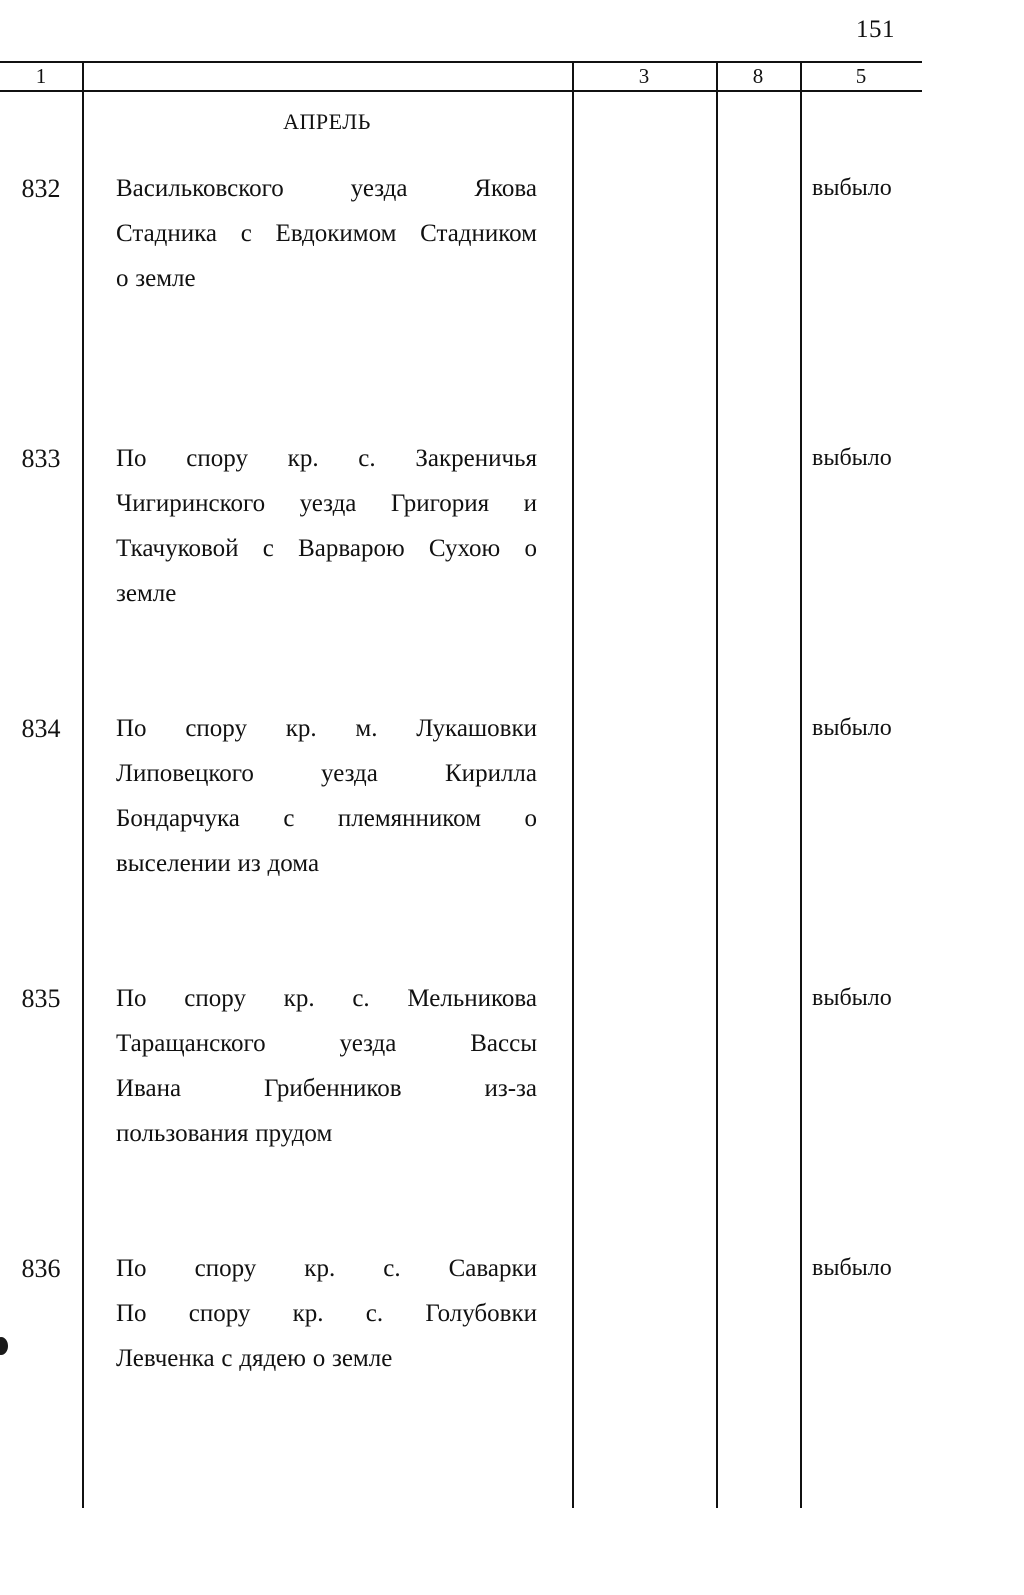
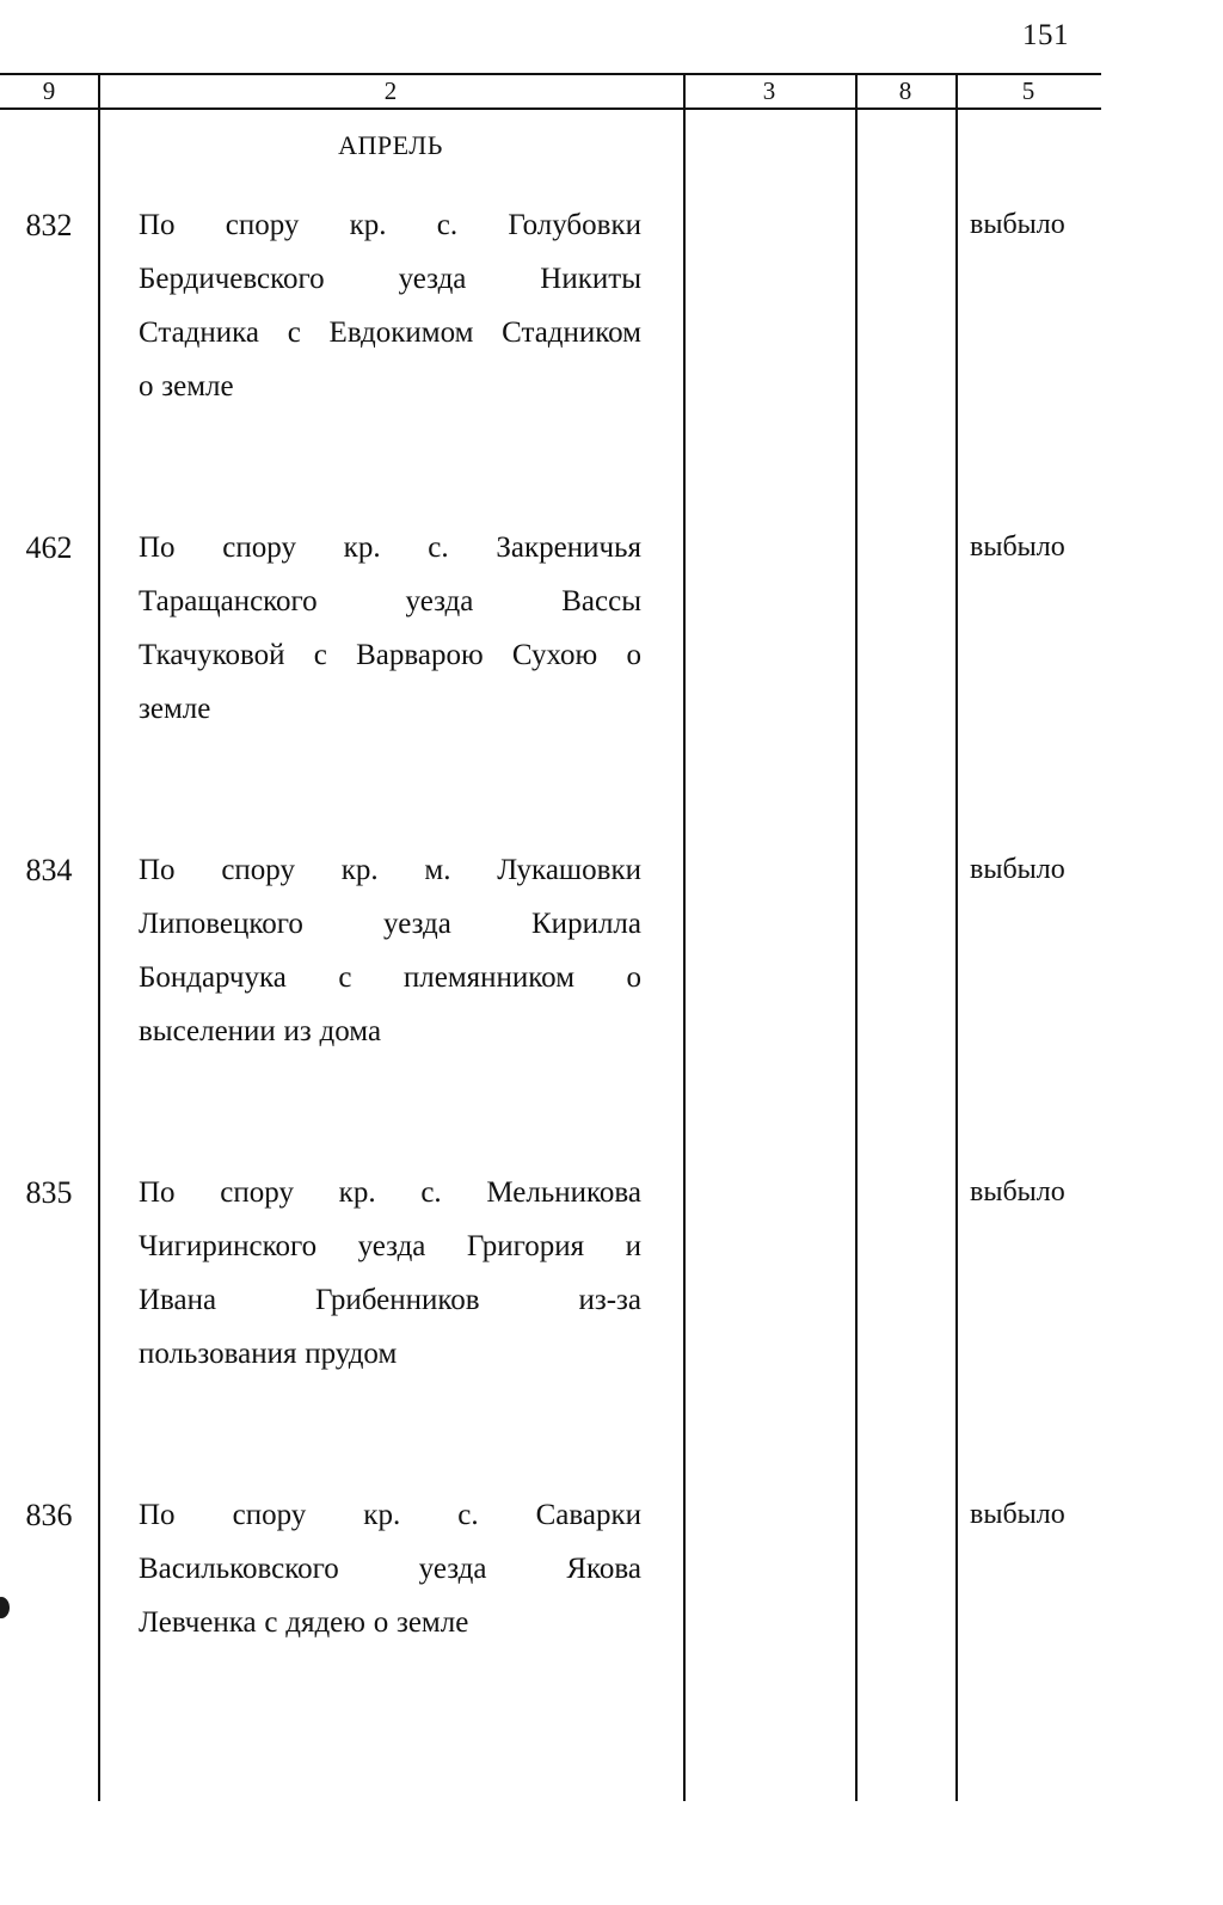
  151
- 1
+ 9
+ 2
  3
  8
  5
  АПРЕЛЬ
  832
- Васильковского уезда Якова
+ По спору кр. с. Голубовки
+ Бердичевского уезда Никиты
  Стадника с Евдокимом Стадником
  о земле
  выбыло
- 833
+ 462
  По спору кр. с. Закреничья
- Чигиринского уезда Григория и
+ Таращанского уезда Вассы
  Ткачуковой с Варварою Сухою о
  земле
  выбыло
  834
  По спору кр. м. Лукашовки
  Липовецкого уезда Кирилла
  Бондарчука с племянником о
  выселении из дома
  выбыло
  835
  По спору кр. с. Мельникова
- Таращанского уезда Вассы
+ Чигиринского уезда Григория и
  Ивана Грибенников из-за
  пользования прудом
  выбыло
  836
  По спору кр. с. Саварки
- По спору кр. с. Голубовки
+ Васильковского уезда Якова
  Левченка с дядею о земле
  выбыло
